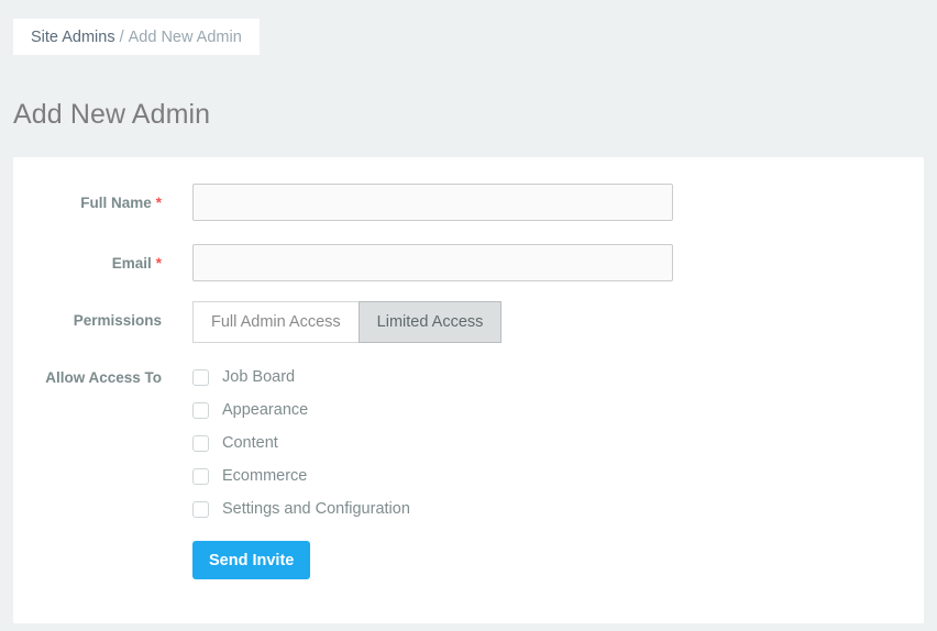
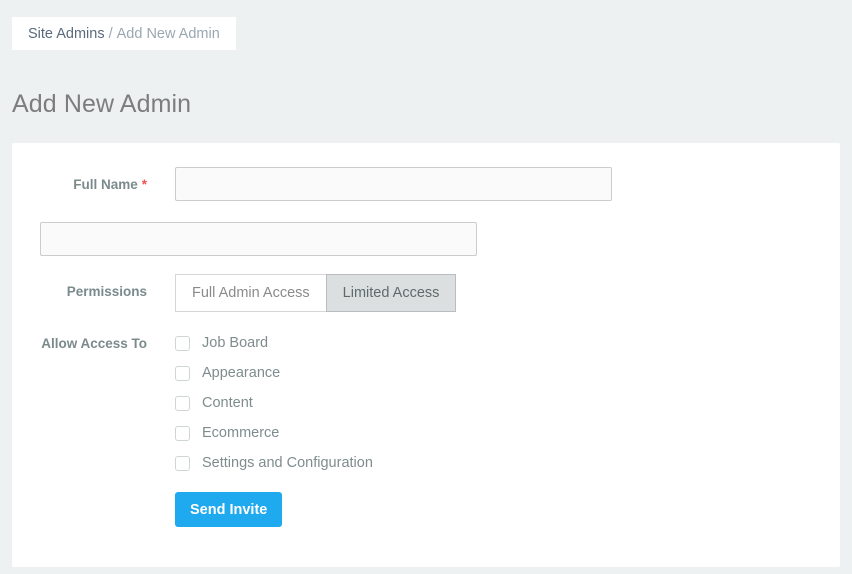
  Site Admins
  /
  Add New Admin
  Add New Admin
  Full Name *
- Email *
  Permissions
  Full Admin Access
  Limited Access
  Allow Access To
  Job Board
  Appearance
  Content
  Ecommerce
  Settings and Configuration
  Send Invite
